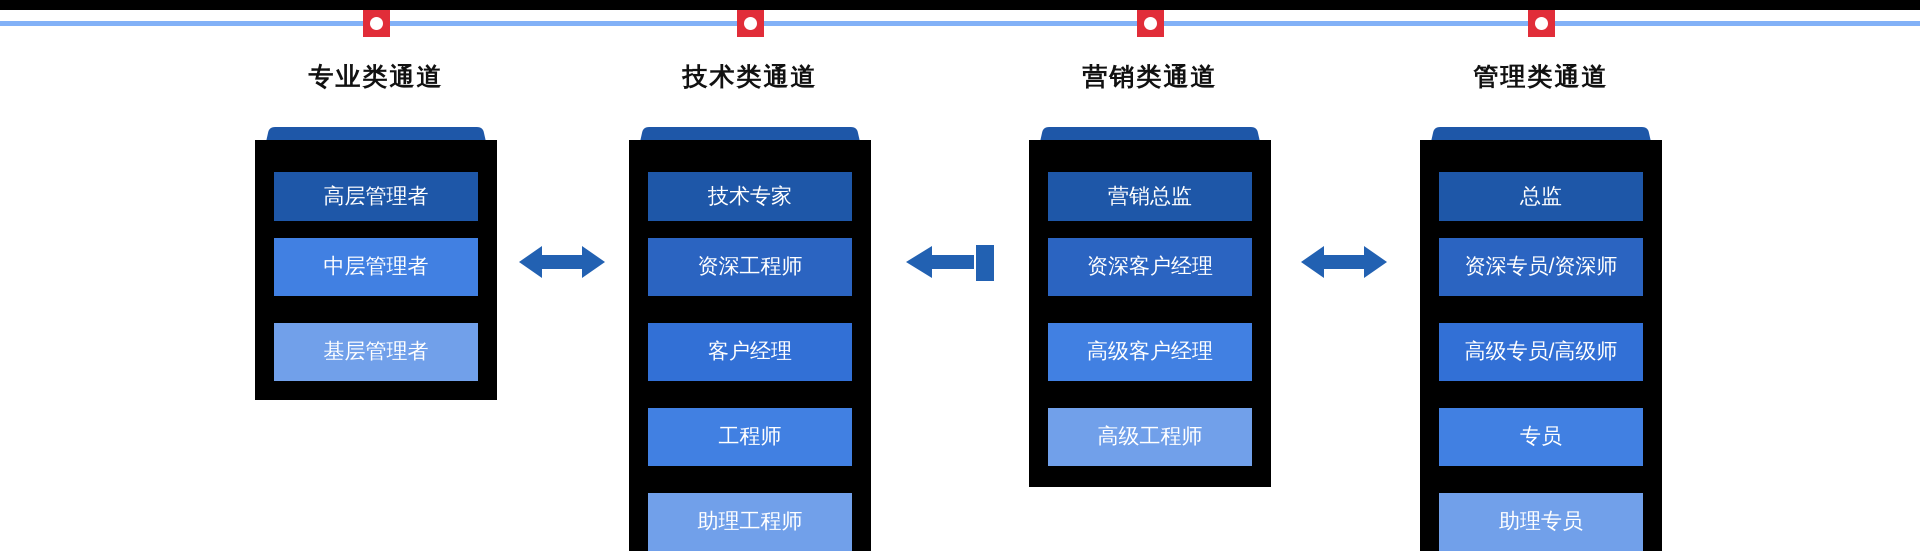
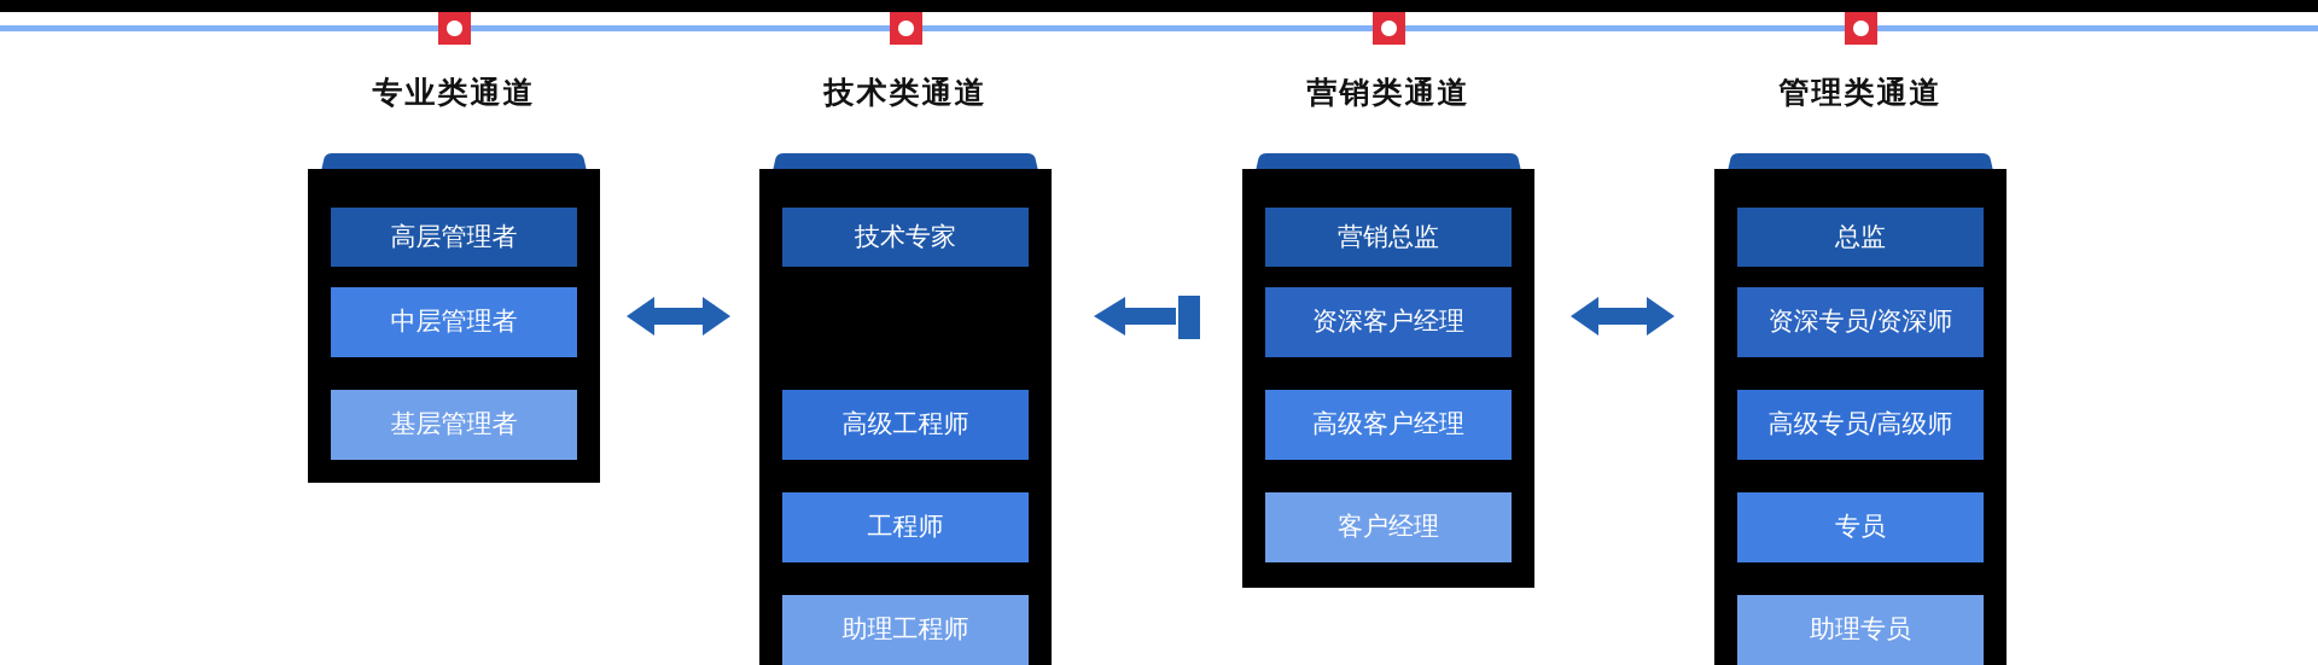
  专业类通道
  高层管理者
  中层管理者
  基层管理者
  技术类通道
  技术专家
- 资深工程师
- 客户经理
+ 高级工程师
  工程师
  助理工程师
  营销类通道
  营销总监
  资深客户经理
  高级客户经理
- 高级工程师
+ 客户经理
  管理类通道
  总监
  资深专员/资深师
  高级专员/高级师
  专员
  助理专员
